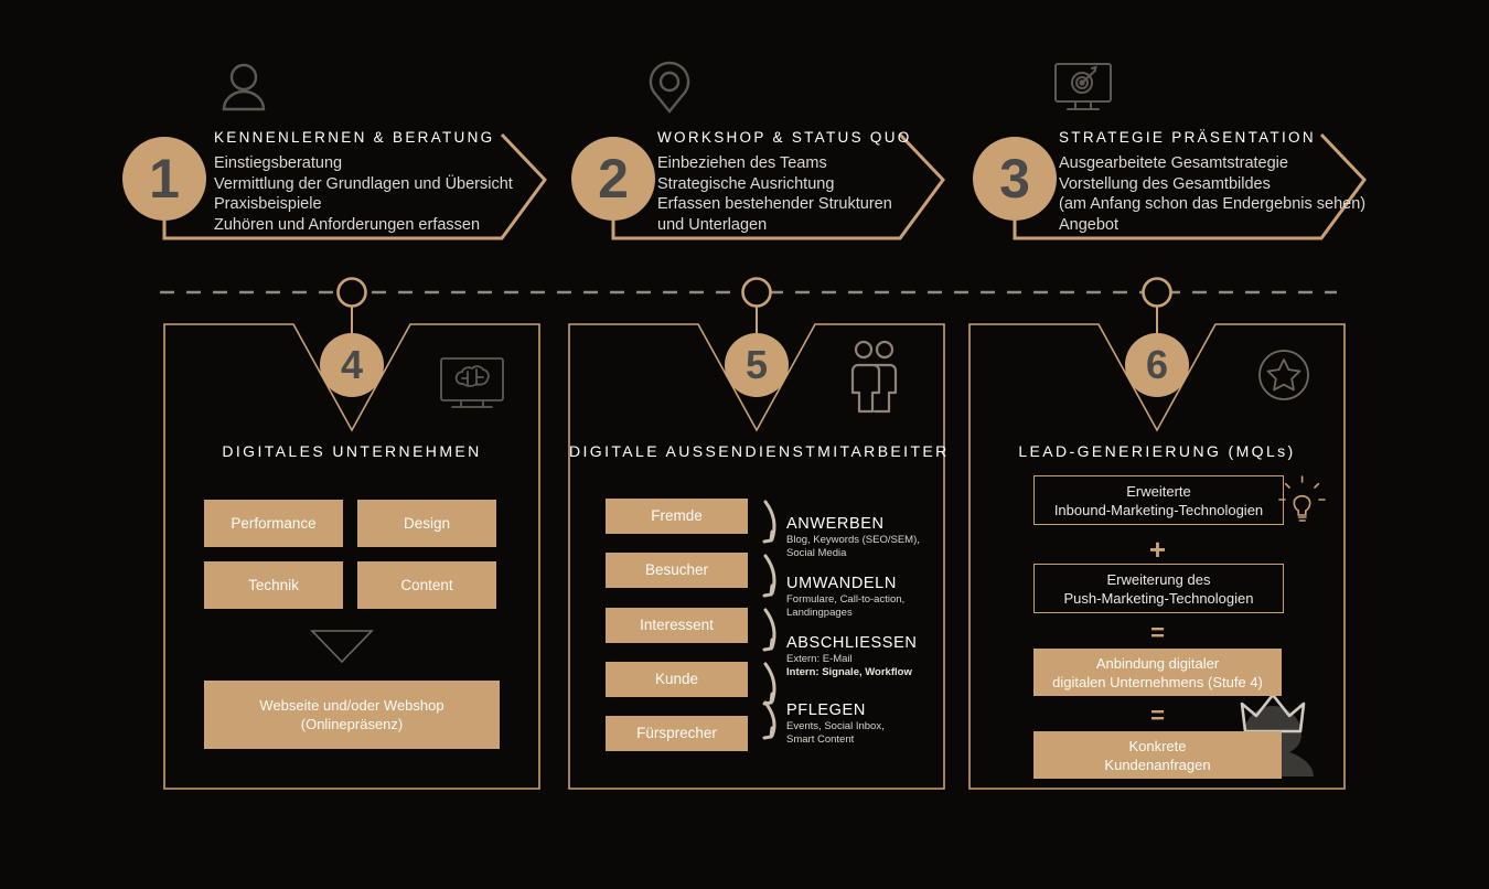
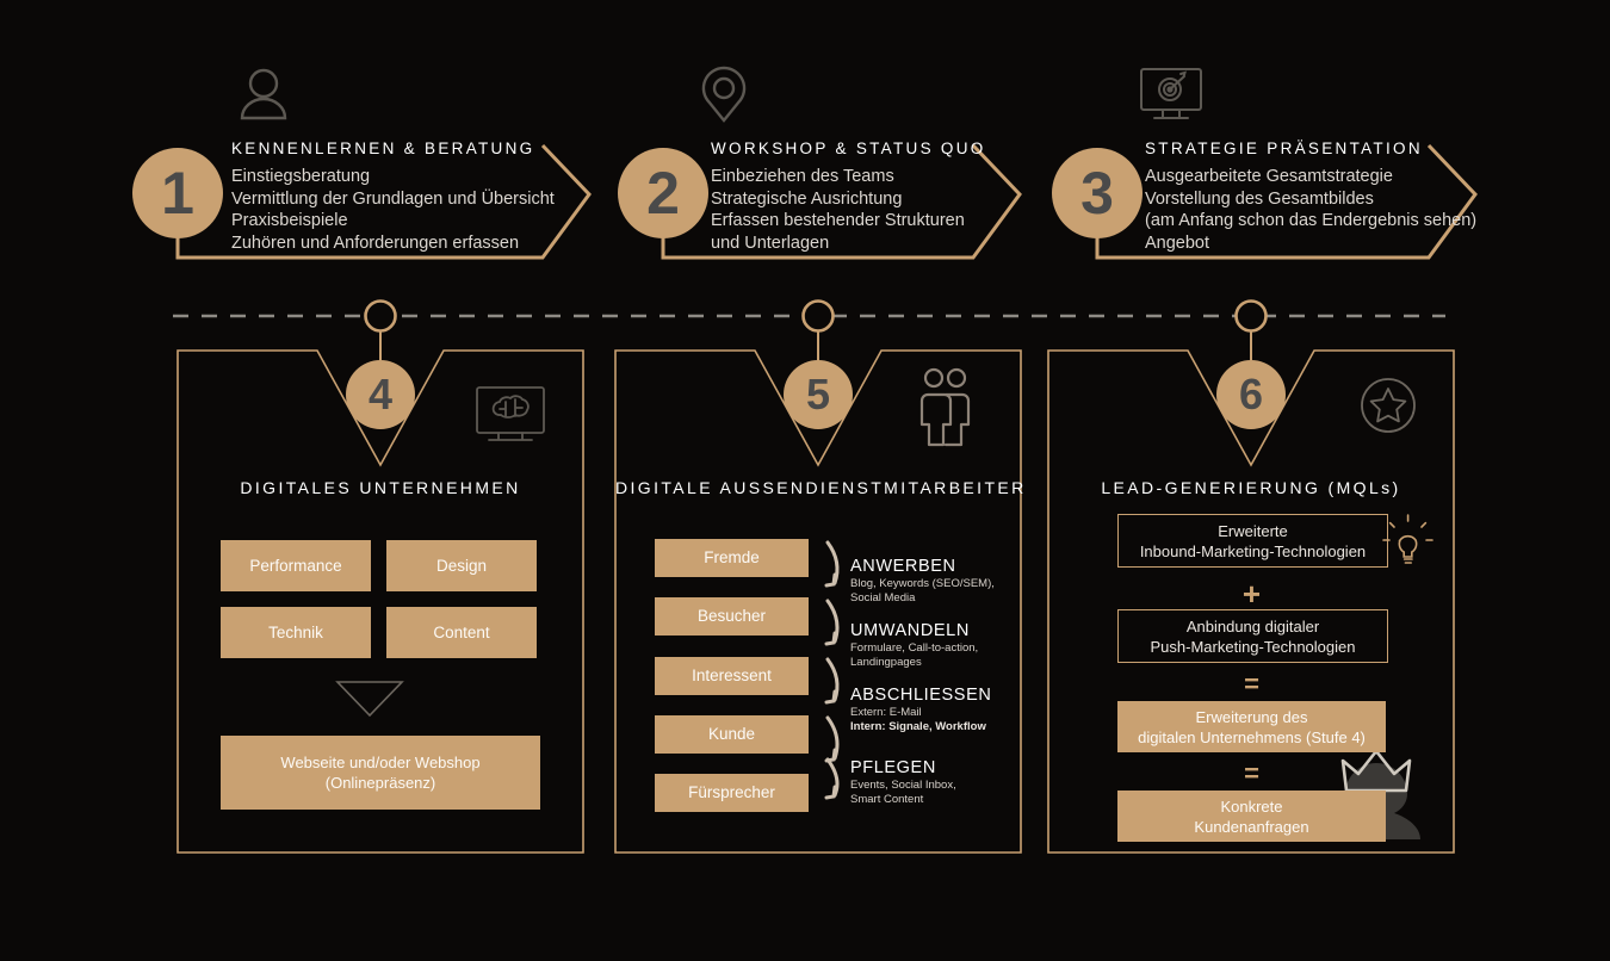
  1
  KENNENLERNEN & BERATUNG
  Einstiegsberatung
  Vermittlung der Grundlagen und Übersicht
  Praxisbeispiele
  Zuhören und Anforderungen erfassen
  2
  WORKSHOP & STATUS QUO
  Einbeziehen des Teams
  Strategische Ausrichtung
  Erfassen bestehender Strukturen
  und Unterlagen
  3
  STRATEGIE PRÄSENTATION
  Ausgearbeitete Gesamtstrategie
  Vorstellung des Gesamtbildes
  (am Anfang schon das Endergebnis sehen)
  Angebot
  4
  DIGITALES UNTERNEHMEN
  Performance
  Design
  Technik
  Content
  Webseite und/oder Webshop
  (Onlinepräsenz)
  5
  DIGITALE AUSSENDIENSTMITARBEITER
  Fremde
  Besucher
  Interessent
  Kunde
  Fürsprecher
  ANWERBEN
  Blog, Keywords (SEO/SEM),
  Social Media
  UMWANDELN
  Formulare, Call-to-action,
  Landingpages
  ABSCHLIESSEN
  Extern: E-Mail
  Intern: Signale, Workflow
  PFLEGEN
  Events, Social Inbox,
  Smart Content
  6
  LEAD-GENERIERUNG (MQLs)
  Erweiterte
  Inbound-Marketing-Technologien
  +
- Erweiterung des
+ Anbindung digitaler
  Push-Marketing-Technologien
  =
- Anbindung digitaler
+ Erweiterung des
  digitalen Unternehmens (Stufe 4)
  =
  Konkrete
  Kundenanfragen
